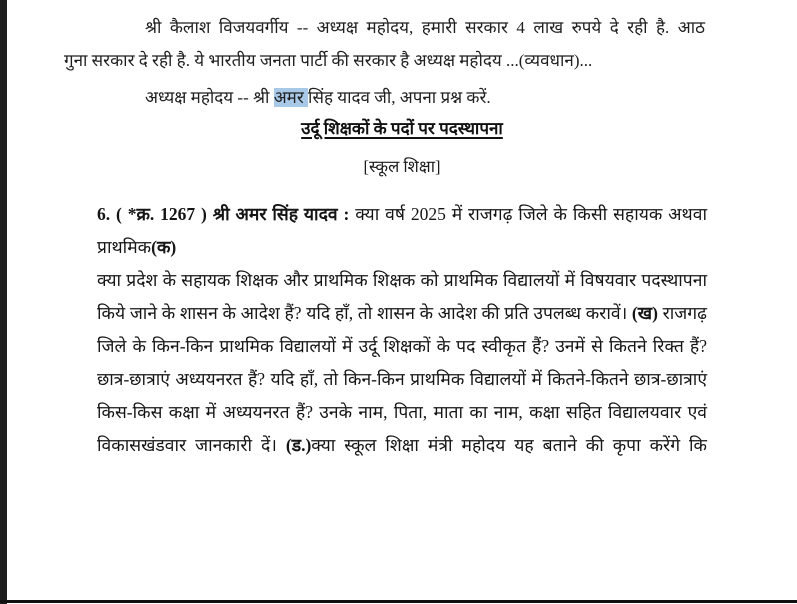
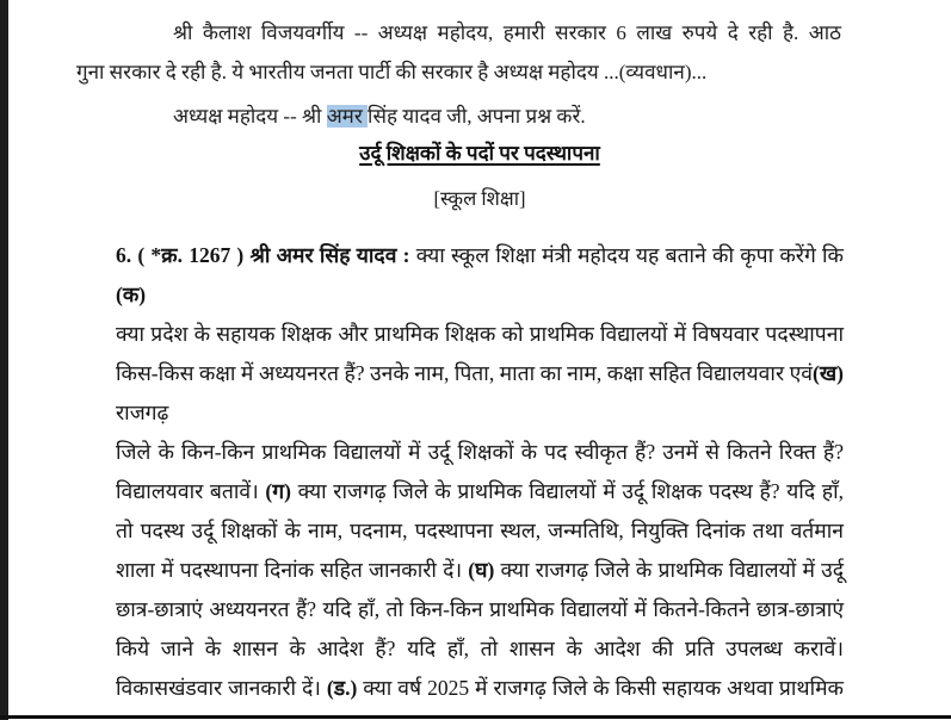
- श्री कैलाश विजयवर्गीय -- अध्यक्ष महोदय, हमारी सरकार 4 लाख रुपये दे रही है. आठ
+ श्री कैलाश विजयवर्गीय -- अध्यक्ष महोदय, हमारी सरकार 6 लाख रुपये दे रही है. आठ
  गुना सरकार दे रही है. ये भारतीय जनता पार्टी की सरकार है अध्यक्ष महोदय ...(व्यवधान)...
  अध्यक्ष महोदय -- श्री अमर सिंह यादव जी, अपना प्रश्न करें.
  उर्दू शिक्षकों के पदों पर पदस्थापना
  [स्कूल शिक्षा]
- 6. ( *क्र. 1267 ) श्री अमर सिंह यादव : क्या वर्ष 2025 में राजगढ़ जिले के किसी सहायक अथवा प्राथमिक(क)
+ 6. ( *क्र. 1267 ) श्री अमर सिंह यादव : क्या स्कूल शिक्षा मंत्री महोदय यह बताने की कृपा करेंगे कि (क)
  क्या प्रदेश के सहायक शिक्षक और प्राथमिक शिक्षक को प्राथमिक विद्यालयों में विषयवार पदस्थापना
- किये जाने के शासन के आदेश हैं? यदि हाँ, तो शासन के आदेश की प्रति उपलब्ध करावें। (ख) राजगढ़
+ किस-किस कक्षा में अध्ययनरत हैं? उनके नाम, पिता, माता का नाम, कक्षा सहित विद्यालयवार एवं(ख) राजगढ़
  जिले के किन-किन प्राथमिक विद्यालयों में उर्दू शिक्षकों के पद स्वीकृत हैं? उनमें से कितने रिक्त हैं?
+ विद्यालयवार बतावें। (ग) क्या राजगढ़ जिले के प्राथमिक विद्यालयों में उर्दू शिक्षक पदस्थ हैं? यदि हाँ,
+ तो पदस्थ उर्दू शिक्षकों के नाम, पदनाम, पदस्थापना स्थल, जन्मतिथि, नियुक्ति दिनांक तथा वर्तमान
+ शाला में पदस्थापना दिनांक सहित जानकारी दें। (घ) क्या राजगढ़ जिले के प्राथमिक विद्यालयों में उर्दू
  छात्र-छात्राएं अध्ययनरत हैं? यदि हाँ, तो किन-किन प्राथमिक विद्यालयों में कितने-कितने छात्र-छात्राएं
- किस-किस कक्षा में अध्ययनरत हैं? उनके नाम, पिता, माता का नाम, कक्षा सहित विद्यालयवार एवं
+ किये जाने के शासन के आदेश हैं? यदि हाँ, तो शासन के आदेश की प्रति उपलब्ध करावें।
- विकासखंडवार जानकारी दें। (ड.)क्या स्कूल शिक्षा मंत्री महोदय यह बताने की कृपा करेंगे कि
+ विकासखंडवार जानकारी दें। (ड.) क्या वर्ष 2025 में राजगढ़ जिले के किसी सहायक अथवा प्राथमिक
